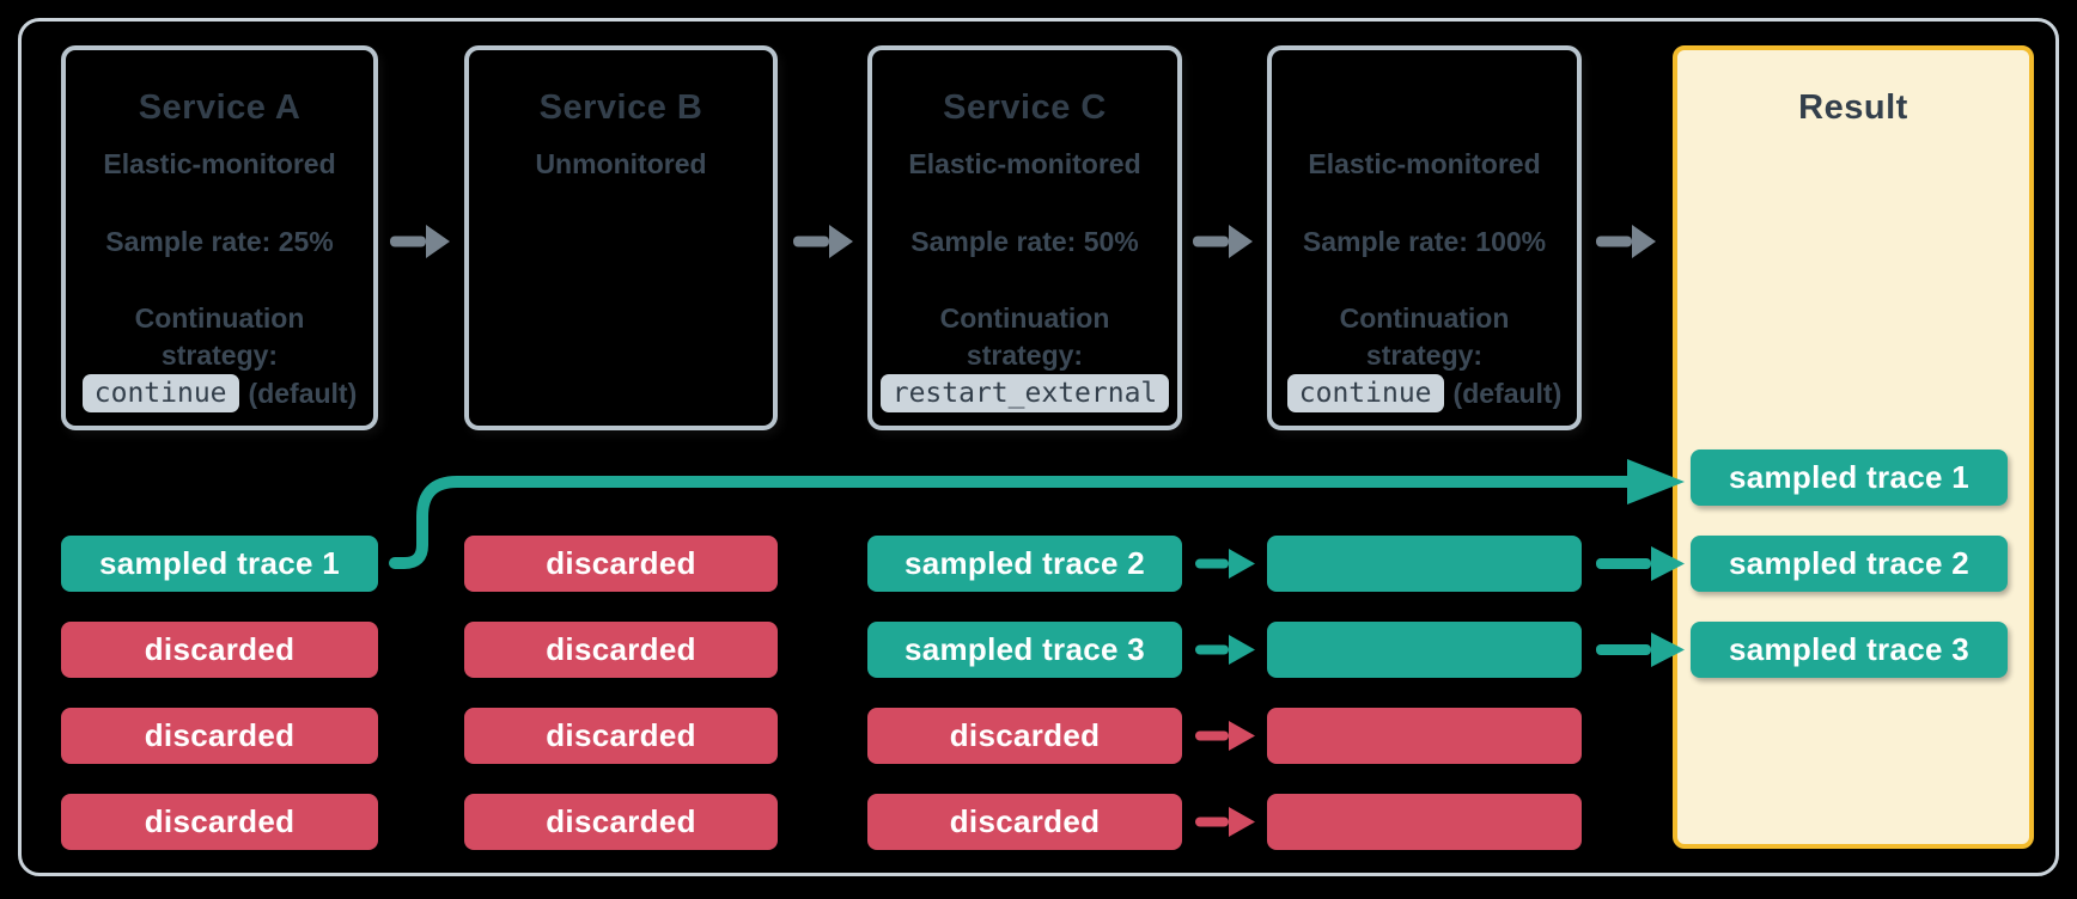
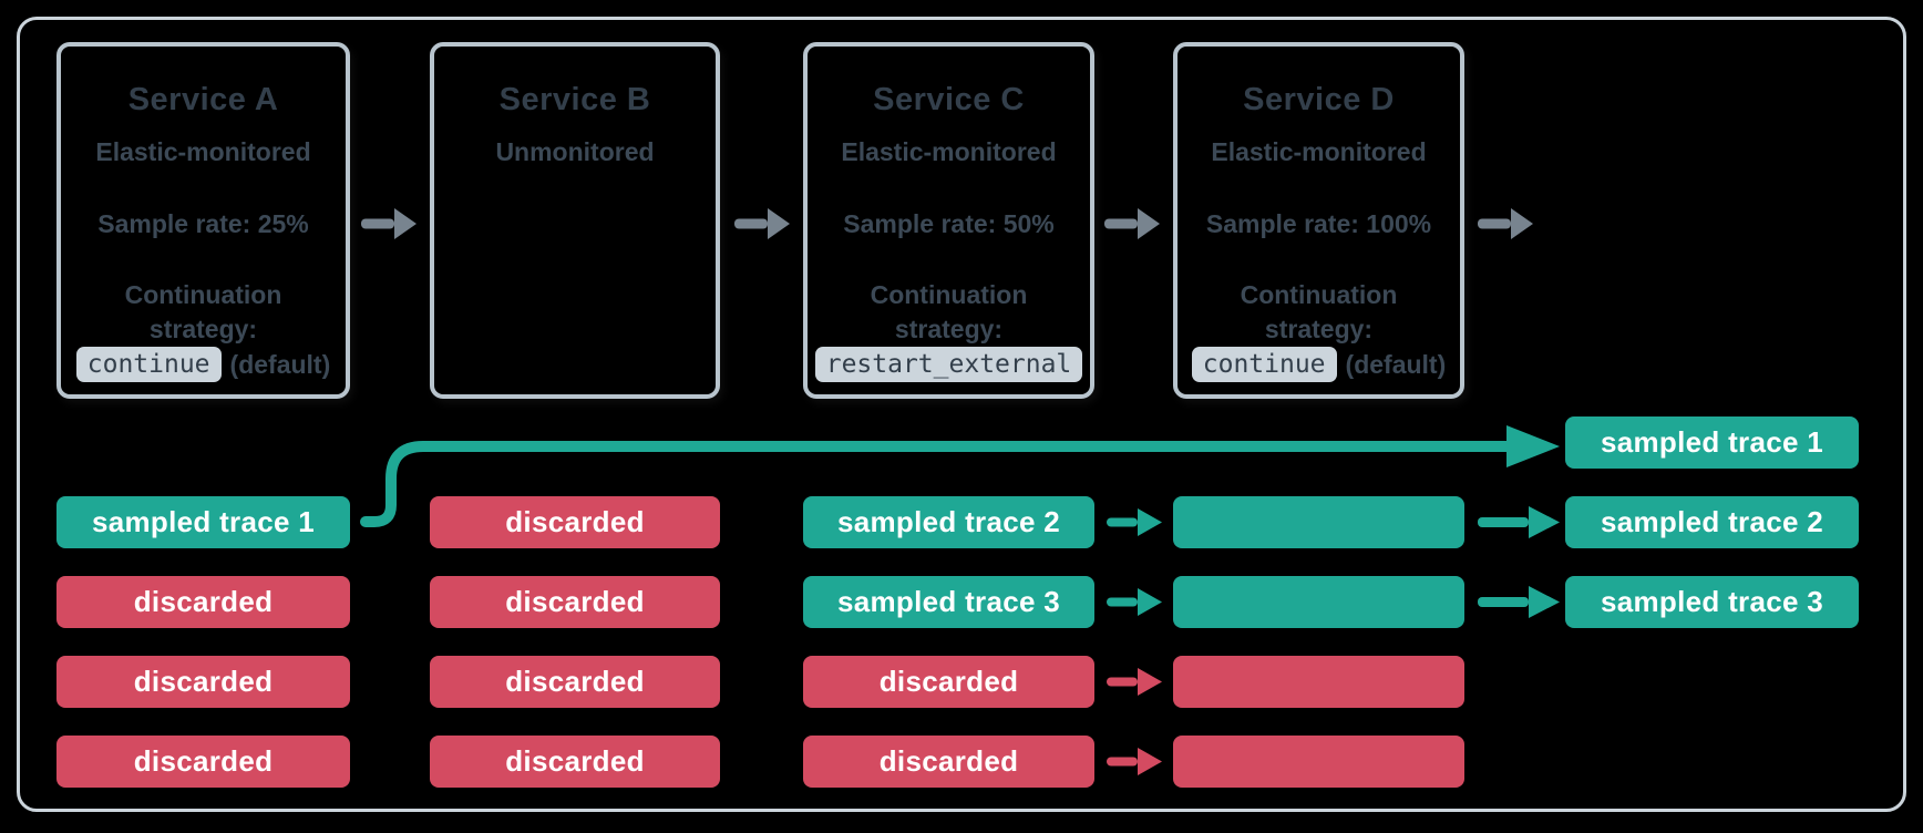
  Service A
  Elastic-monitored
  Sample rate: 25%
  Continuation
  strategy:
  continue
  (default)
  Service B
  Unmonitored
  Service C
  Elastic-monitored
  Sample rate: 50%
  Continuation
  strategy:
  restart_external
+ Service D
  Elastic-monitored
  Sample rate: 100%
  Continuation
  strategy:
  continue
  (default)
- Result
  sampled trace 1
  discarded
  discarded
  discarded
  discarded
  discarded
  discarded
  discarded
  sampled trace 2
  sampled trace 3
  discarded
  discarded
  sampled trace 1
  sampled trace 2
  sampled trace 3
